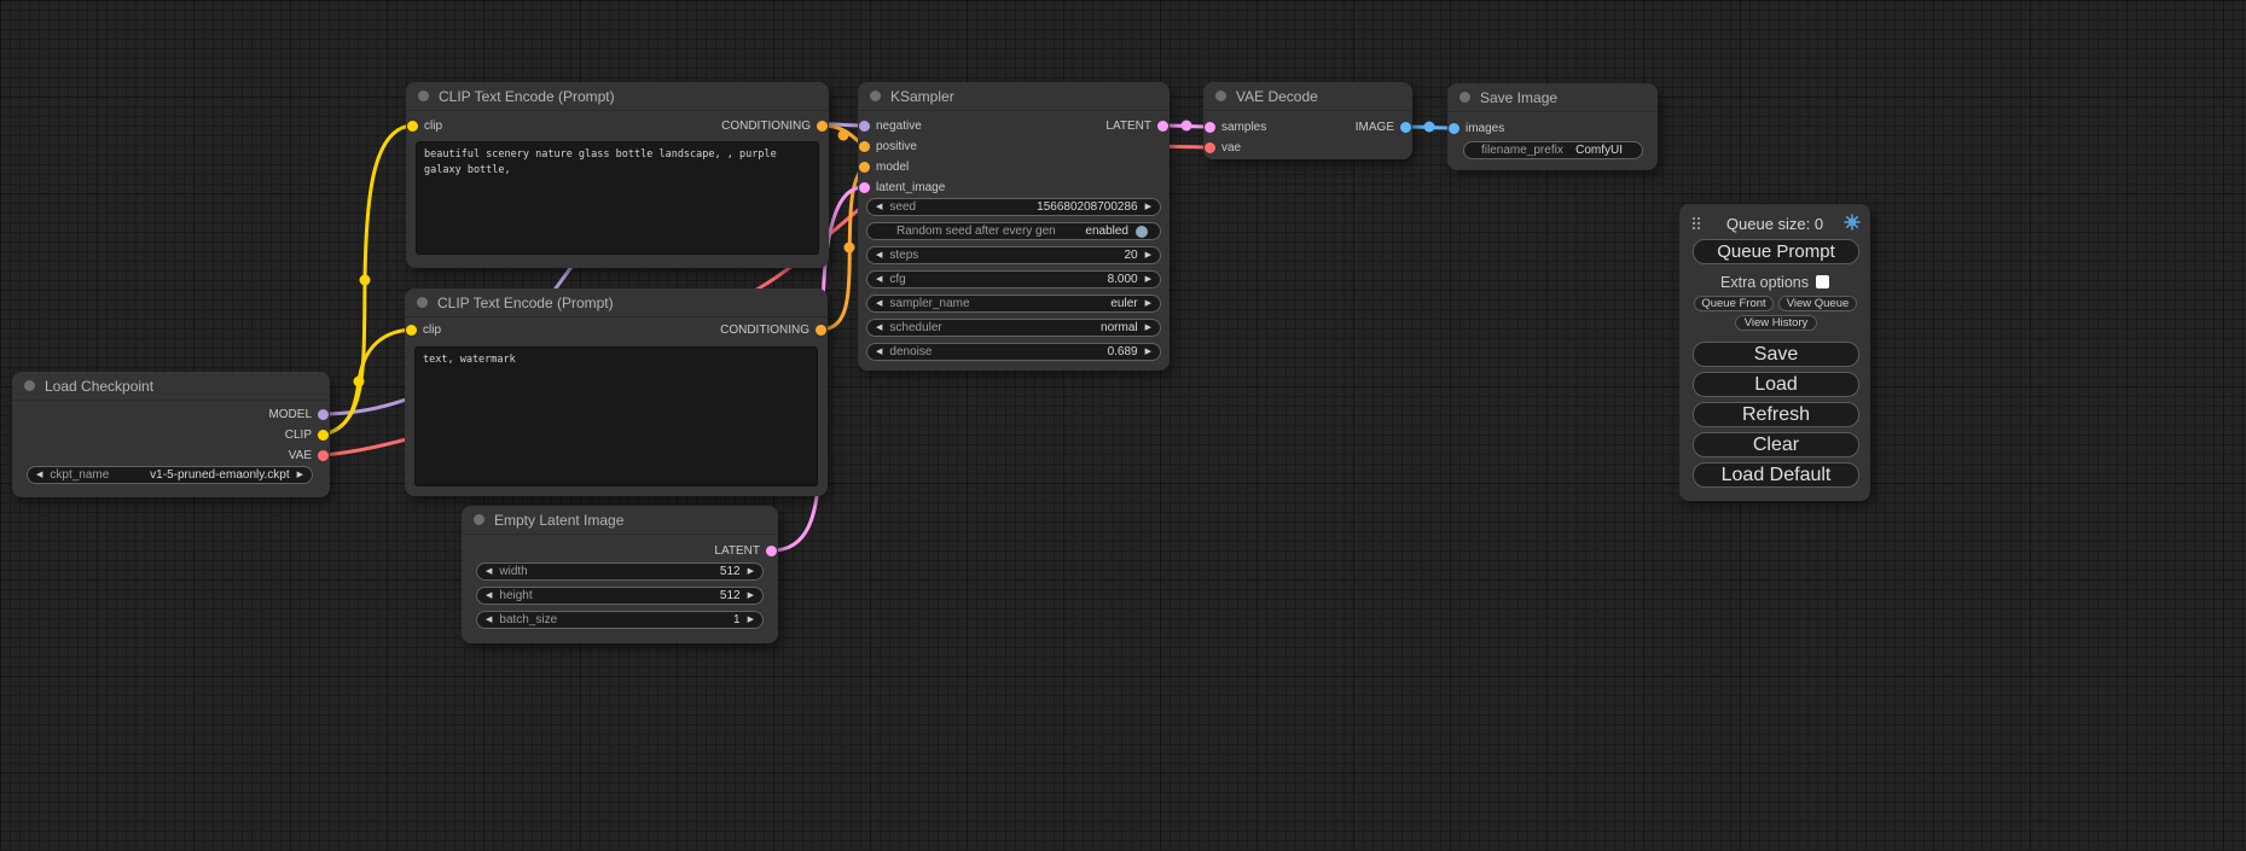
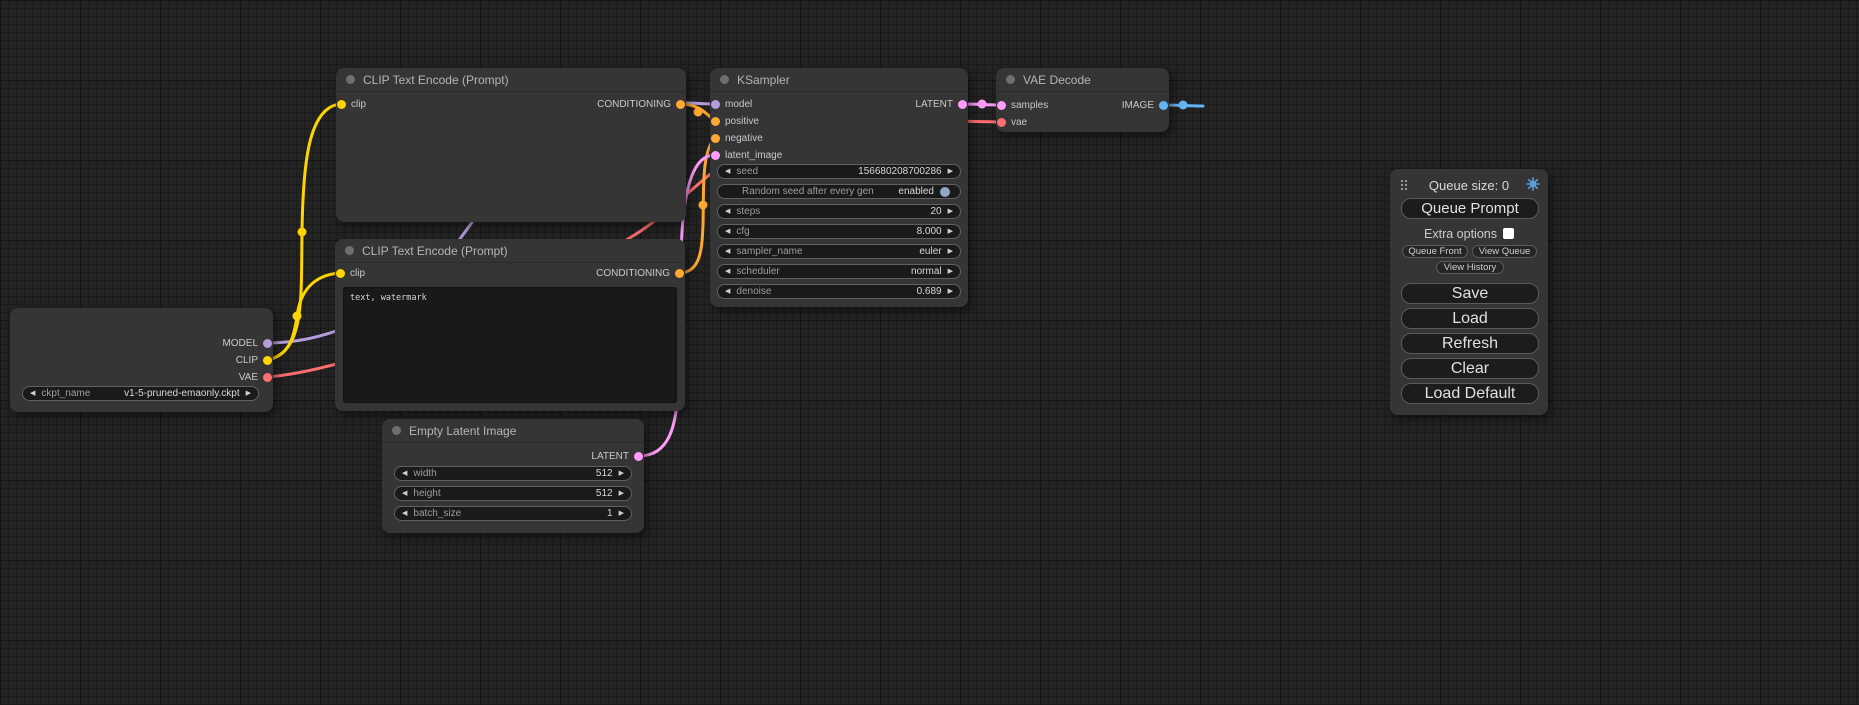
- Load Checkpoint
  MODEL
  CLIP
  VAE
  ckpt_name
  v1-5-pruned-emaonly.ckpt
  CLIP Text Encode (Prompt)
  clip
  CONDITIONING
- beautiful scenery nature glass bottle landscape, , purple galaxy bottle,
  CLIP Text Encode (Prompt)
  clip
  CONDITIONING
  text, watermark
  Empty Latent Image
  LATENT
  width
  512
  height
  512
  batch_size
  1
  KSampler
- negative
+ model
  positive
- model
+ negative
  latent_image
  LATENT
  seed
  156680208700286
  Random seed after every gen
  enabled
  steps
  20
  cfg
  8.000
  sampler_name
  euler
  scheduler
  normal
  denoise
  0.689
  VAE Decode
  samples
  vae
  IMAGE
- Save Image
- images
- filename_prefix
- ComfyUI
  Queue size: 0
  Queue Prompt
  Extra options
  Queue Front
  View Queue
  View History
  Save
  Load
  Refresh
  Clear
  Load Default
